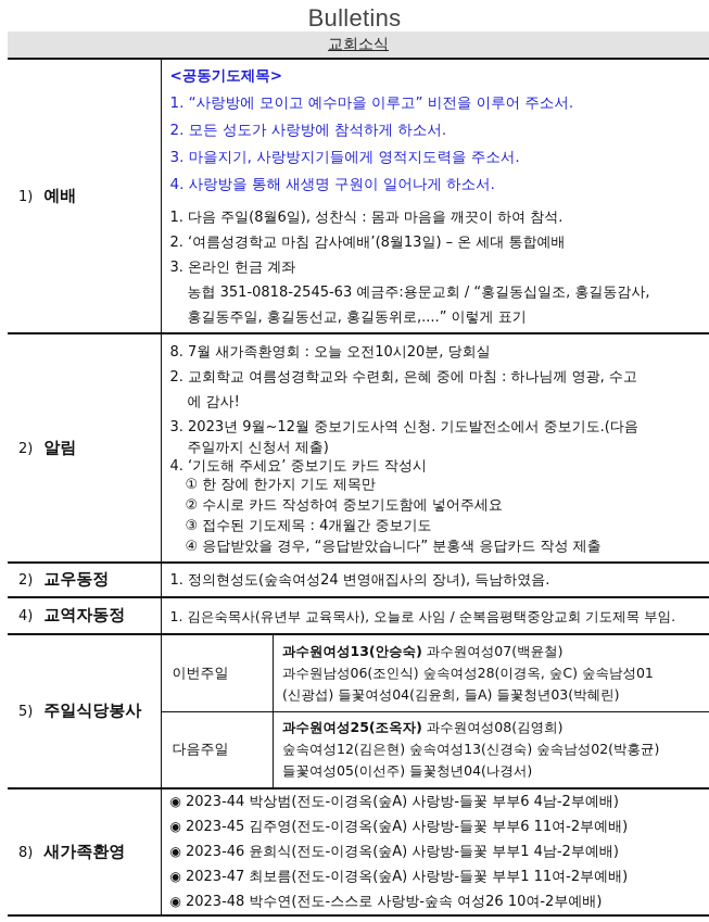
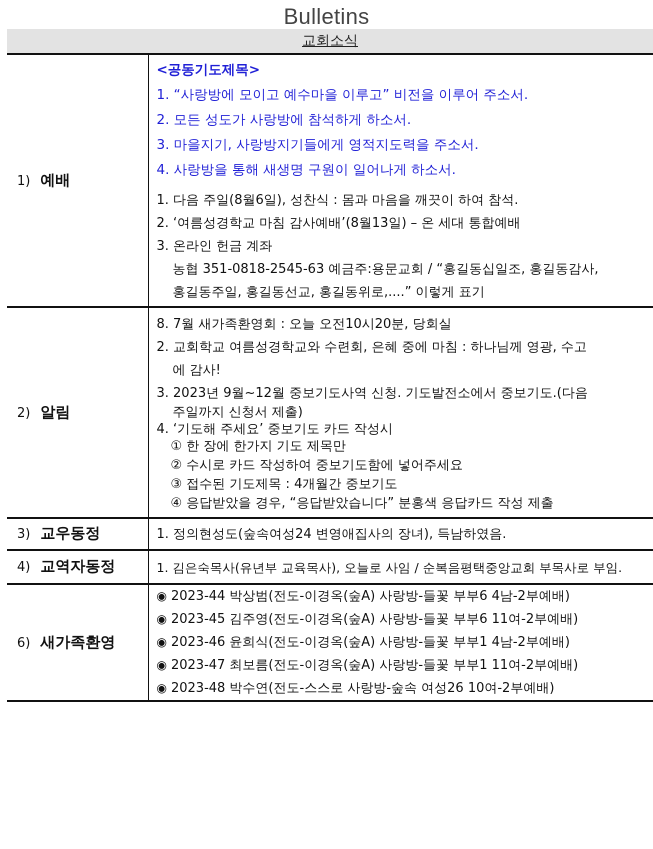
  Bulletins
  교회소식
  1) 예배	<공동기도제목> 1. “사랑방에 모이고 예수마을 이루고” 비전을 이루어 주소서. 2. 모든 성도가 사랑방에 참석하게 하소서. 3. 마을지기, 사랑방지기들에게 영적지도력을 주소서. 4. 사랑방을 통해 새생명 구원이 일어나게 하소서. 1. 다음 주일(8월6일), 성찬식 : 몸과 마음을 깨끗이 하여 참석. 2. ‘여름성경학교 마침 감사예배’(8월13일) – 온 세대 통합예배 3. 온라인 헌금 계좌 농협 351-0818-2545-63 예금주:용문교회 / “홍길동십일조, 홍길동감사, 홍길동주일, 홍길동선교, 홍길동위로,....” 이렇게 표기
  2) 알림	8. 7월 새가족환영회 : 오늘 오전10시20분, 당회실 2. 교회학교 여름성경학교와 수련회, 은혜 중에 마침 : 하나님께 영광, 수고 에 감사! 3. 2023년 9월~12월 중보기도사역 신청. 기도발전소에서 중보기도.(다음 주일까지 신청서 제출) 4. ‘기도해 주세요’ 중보기도 카드 작성시 ① 한 장에 한가지 기도 제목만 ② 수시로 카드 작성하여 중보기도함에 넣어주세요 ③ 접수된 기도제목 : 4개월간 중보기도 ④ 응답받았을 경우, “응답받았습니다” 분홍색 응답카드 작성 제출
- 2) 교우동정	1. 정의현성도(숲속여성24 변영애집사의 장녀), 득남하였음.
+ 3) 교우동정	1. 정의현성도(숲속여성24 변영애집사의 장녀), 득남하였음.
- 4) 교역자동정	1. 김은숙목사(유년부 교육목사), 오늘로 사임 / 순복음평택중앙교회 기도제목 부임.
+ 4) 교역자동정	1. 김은숙목사(유년부 교육목사), 오늘로 사임 / 순복음평택중앙교회 부목사로 부임.
- 5) 주일식당봉사
- 이번주일	과수원여성13(안승숙) 과수원여성07(백윤철) 과수원남성06(조인식) 숲속여성28(이경옥, 숲C) 숲속남성01 (신광섭) 들꽃여성04(김윤희, 들A) 들꽃청년03(박혜린)
- 다음주일	과수원여성25(조옥자) 과수원여성08(김영희) 숲속여성12(김은현) 숲속여성13(신경숙) 숲속남성02(박홍균) 들꽃여성05(이선주) 들꽃청년04(나경서)
- 8) 새가족환영	◉ 2023-44 박상범(전도-이경옥(숲A) 사랑방-들꽃 부부6 4남-2부예배) ◉ 2023-45 김주영(전도-이경옥(숲A) 사랑방-들꽃 부부6 11여-2부예배) ◉ 2023-46 윤희식(전도-이경옥(숲A) 사랑방-들꽃 부부1 4남-2부예배) ◉ 2023-47 최보름(전도-이경옥(숲A) 사랑방-들꽃 부부1 11여-2부예배) ◉ 2023-48 박수연(전도-스스로 사랑방-숲속 여성26 10여-2부예배)
+ 6) 새가족환영	◉ 2023-44 박상범(전도-이경옥(숲A) 사랑방-들꽃 부부6 4남-2부예배) ◉ 2023-45 김주영(전도-이경옥(숲A) 사랑방-들꽃 부부6 11여-2부예배) ◉ 2023-46 윤희식(전도-이경옥(숲A) 사랑방-들꽃 부부1 4남-2부예배) ◉ 2023-47 최보름(전도-이경옥(숲A) 사랑방-들꽃 부부1 11여-2부예배) ◉ 2023-48 박수연(전도-스스로 사랑방-숲속 여성26 10여-2부예배)
